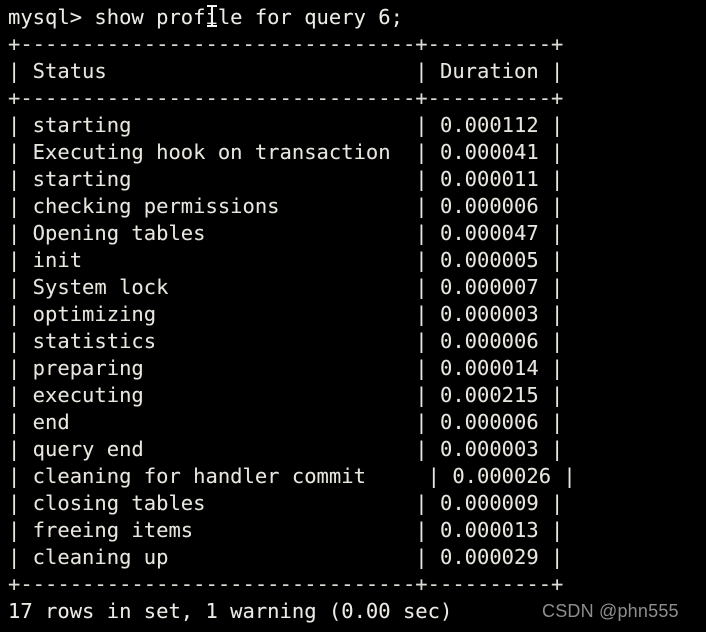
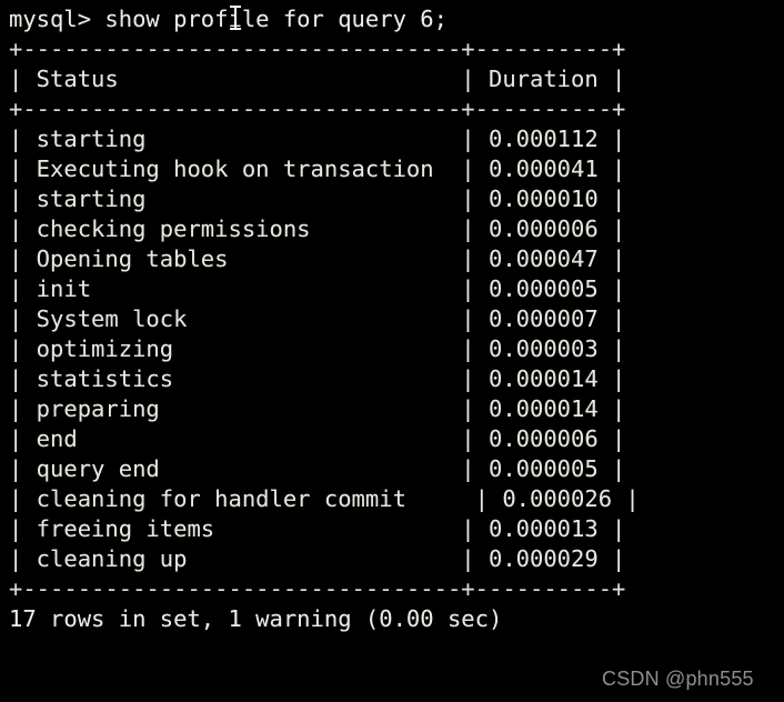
  mysql> show profle for query 6;
  +--------------------------------+----------+
  | Status | Duration |
  +--------------------------------+----------+
  | starting | 0.000112 |
  | Executing hook on transaction | 0.000041 |
- | starting | 0.000011 |
+ | starting | 0.000010 |
  | checking permissions | 0.000006 |
  | Opening tables | 0.000047 |
  | init | 0.000005 |
  | System lock | 0.000007 |
  | optimizing | 0.000003 |
- | statistics | 0.000006 |
+ | statistics | 0.000014 |
  | preparing | 0.000014 |
- | executing | 0.000215 |
  | end | 0.000006 |
- | query end | 0.000003 |
+ | query end | 0.000005 |
  | cleaning for handler commit | 0.000026 |
- | closing tables | 0.000009 |
  | freeing items | 0.000013 |
  | cleaning up | 0.000029 |
  +--------------------------------+----------+
  17 rows in set, 1 warning (0.00 sec)
  CSDN @phn555
